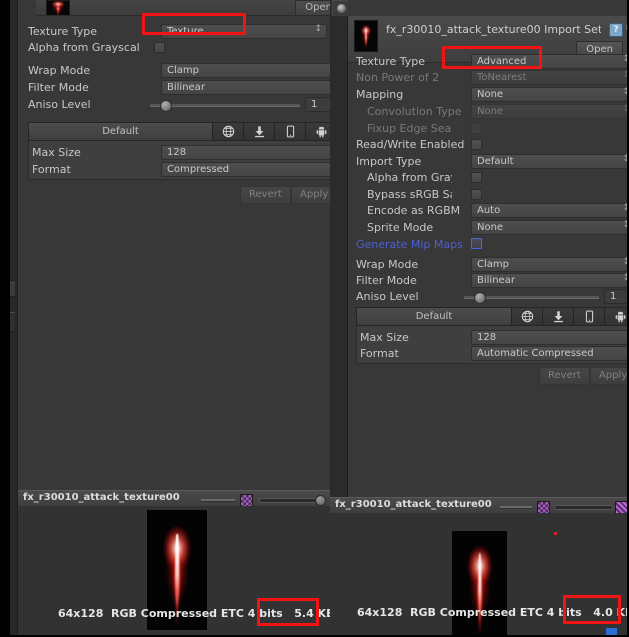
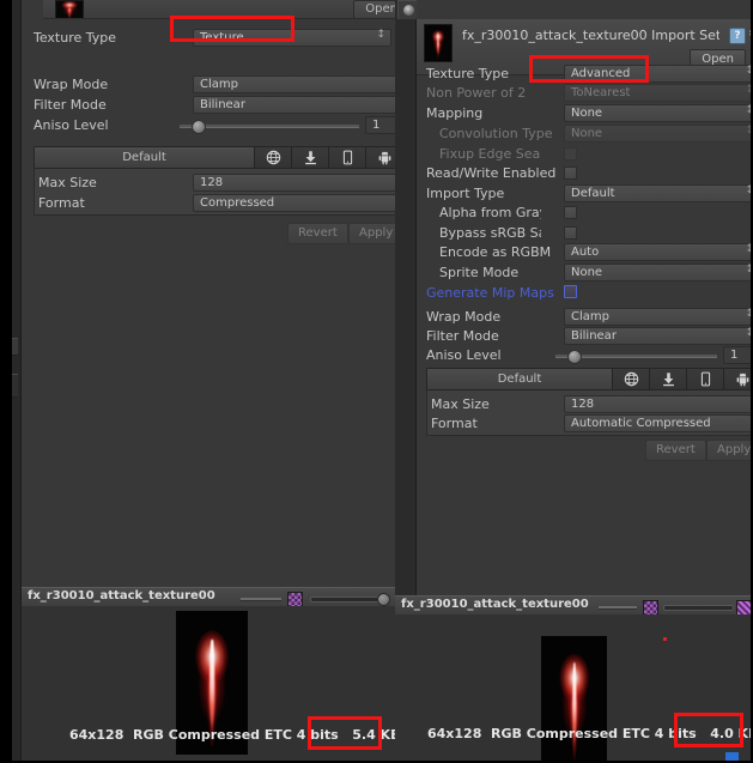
  Open
  Texture Type
  Texture
  ↕
- Alpha from Grayscal
  Wrap Mode
  Clamp
  Filter Mode
  Bilinear
  Aniso Level
  1
  Default
  Max Size
  128
  Format
  Compressed
  Revert
  Apply
  fx_r30010_attack_texture00
  64x128 RGB Compressed ETC 4 bits 5.4 K
  fx_r30010_attack_texture00 Import Set
  ?
  Open
  Texture Type
  Advanced
  Non Power of 2
  ToNearest
  Mapping
  None
  Convolution Type
  None
  Fixup Edge Sea
  Read/Write Enabled
  Import Type
  Default
  Alpha from Gra
  Bypass sRGB S
  Encode as RGBM
  Auto
  Sprite Mode
  None
  Generate Mip Maps
  Wrap Mode
  Clamp
  Filter Mode
  Bilinear
  Aniso Level
  1
  Default
  Max Size
  128
  Format
  Automatic Compressed
  Revert
  Apply
  fx_r30010_attack_texture00
  64x128 RGB Compressed ETC 4 bits 4.0 K
